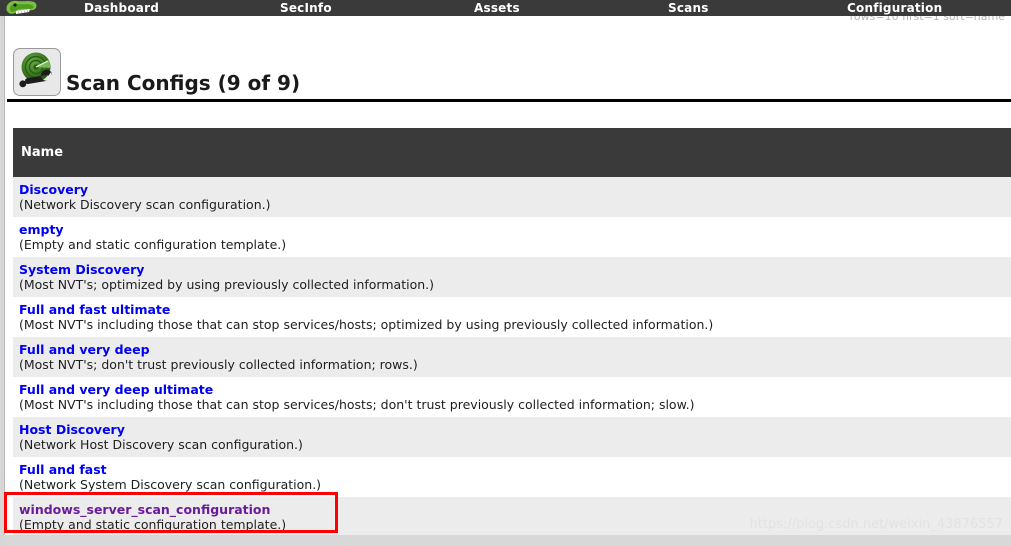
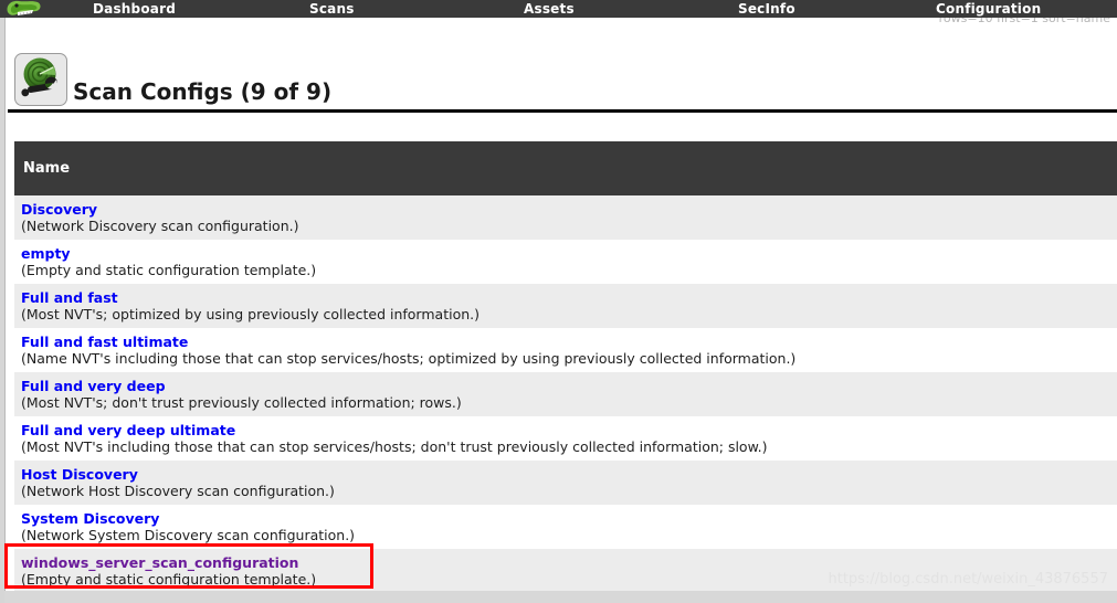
  Dashboard
- SecInfo
+ Scans
  Assets
- Scans
+ SecInfo
  Configuration
  rows=10 first=1 sort=name
  Scan Configs (9 of 9)
  Name
  Discovery(Network Discovery scan configuration.)
  empty(Empty and static configuration template.)
- System Discovery(Most NVT's; optimized by using previously collected information.)
+ Full and fast(Most NVT's; optimized by using previously collected information.)
- Full and fast ultimate(Most NVT's including those that can stop services/hosts; optimized by using previously collected information.)
+ Full and fast ultimate(Name NVT's including those that can stop services/hosts; optimized by using previously collected information.)
  Full and very deep(Most NVT's; don't trust previously collected information; rows.)
  Full and very deep ultimate(Most NVT's including those that can stop services/hosts; don't trust previously collected information; slow.)
  Host Discovery(Network Host Discovery scan configuration.)
- Full and fast(Network System Discovery scan configuration.)
+ System Discovery(Network System Discovery scan configuration.)
  windows_server_scan_configuration(Empty and static configuration template.)
